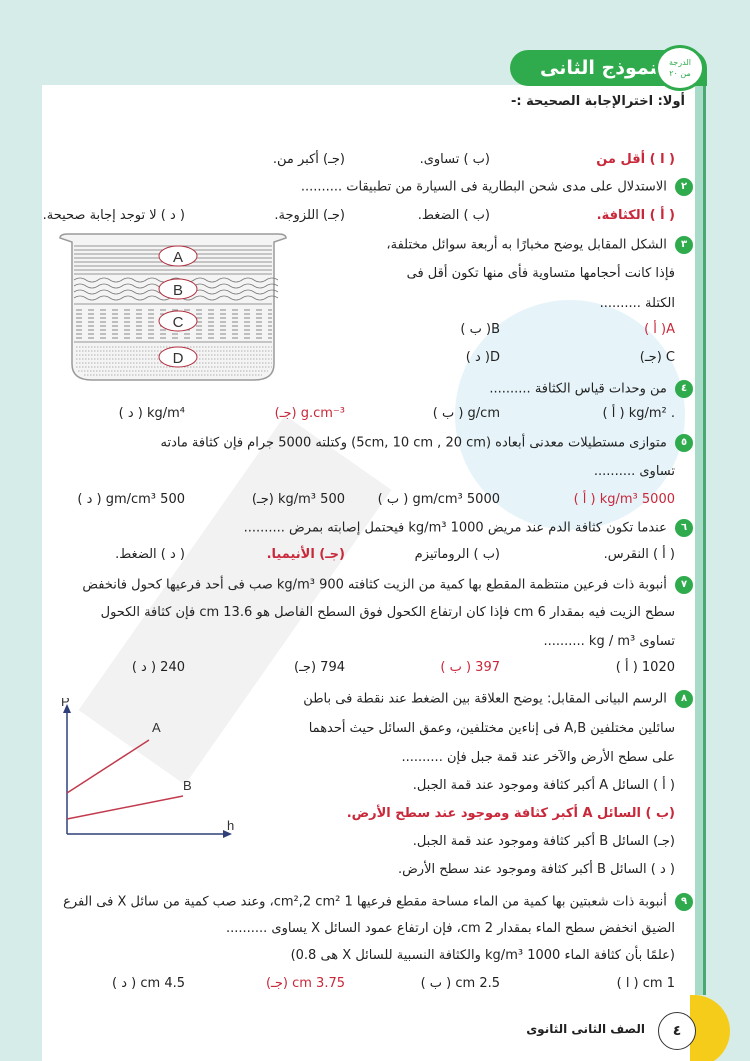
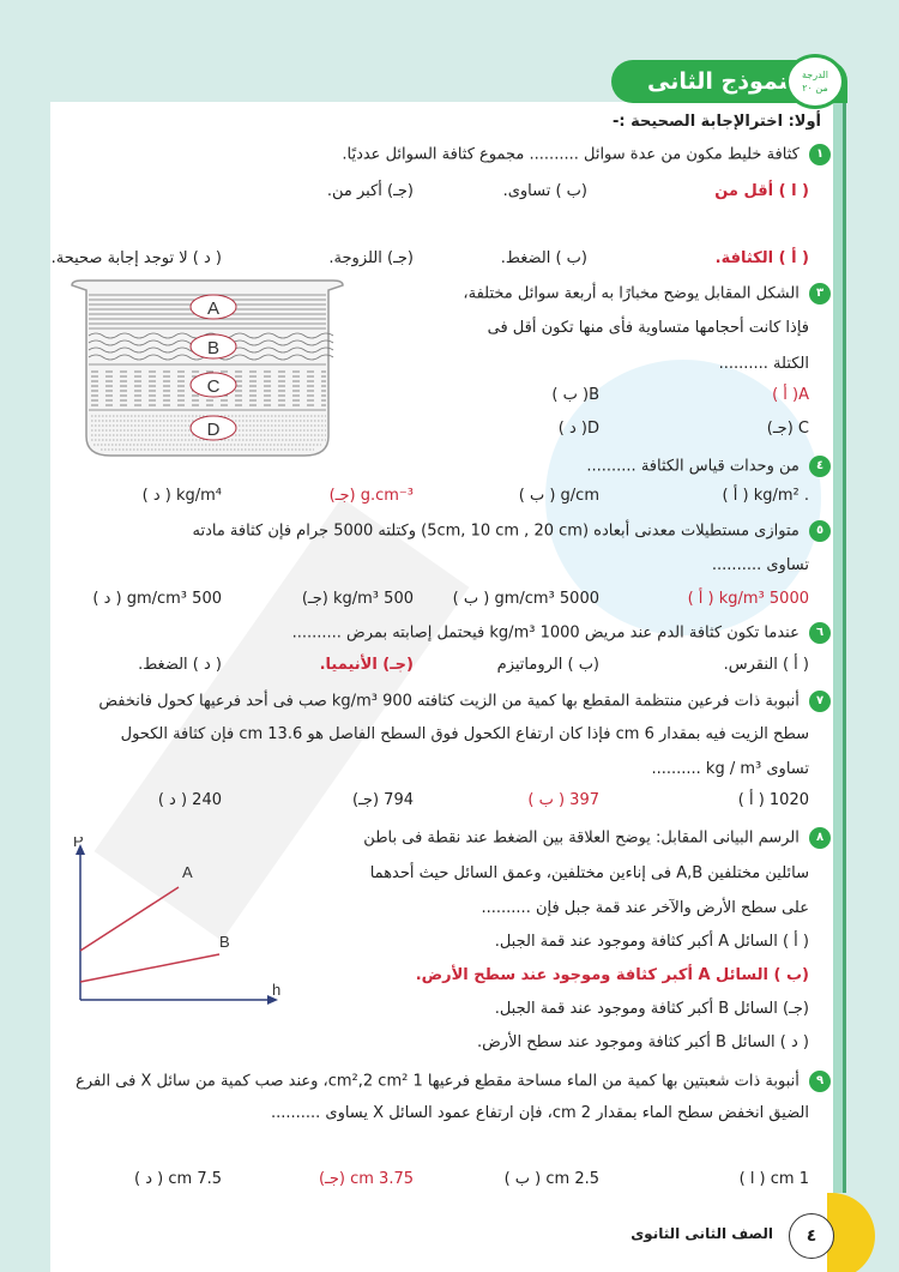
  نموذج الثانى
  الدرجة
  من ٢٠
  أولا: اخترالإجابة الصحيحة :-
+ ١ كثافة خليط مكون من عدة سوائل .......... مجموع كثافة السوائل عدديًا.
  ( ا ) أقل من
  (ب ) تساوى.
  (جـ) أكبر من.
- ٢ الاستدلال على مدى شحن البطارية فى السيارة من تطبيقات ..........
  ( أ ) الكثافة.
  (ب ) الضغط.
  (جـ) اللزوجة.
  ( د ) لا توجد إجابة صحيحة.
  A
  B
  C
  D
  ٣ الشكل المقابل يوضح مخبارًا به أربعة سوائل مختلفة،
  فإذا كانت أحجامها متساوية فأى منها تكون أقل فى
  الكتلة ..........
  A( أ )
  B( ب )
  C (جـ)
  D( د )
  ٤ من وحدات قياس الكثافة ..........
  . kg/m² ( أ )
  g/cm ( ب )
  g.cm⁻³ (جـ)
  kg/m⁴ ( د )
  ٥ متوازى مستطيلات معدنى أبعاده (5cm, 10 cm , 20 cm) وكتلته 5000 جرام فإن كثافة مادته
  تساوى ..........
  5000 kg/m³ ( أ )
  5000 gm/cm³ ( ب )
  500 kg/m³ (جـ)
  500 gm/cm³ ( د )
  ٦ عندما تكون كثافة الدم عند مريض 1000 kg/m³ فيحتمل إصابته بمرض ..........
  ( أ ) النقرس.
  (ب ) الروماتيزم
  (جـ) الأنيميا.
  ( د ) الضغط.
  ٧ أنبوبة ذات فرعين منتظمة المقطع بها كمية من الزيت كثافته 900 kg/m³ صب فى أحد فرعيها كحول فانخفض
  سطح الزيت فيه بمقدار 6 cm فإذا كان ارتفاع الكحول فوق السطح الفاصل هو 13.6 cm فإن كثافة الكحول
  تساوى kg / m³ ..........
  1020 ( أ )
  397 ( ب )
  794 (جـ)
  240 ( د )
  P
  h
  A
  B
  ٨ الرسم البيانى المقابل: يوضح العلاقة بين الضغط عند نقطة فى باطن
  سائلين مختلفين A,B فى إناءين مختلفين، وعمق السائل حيث أحدهما
  على سطح الأرض والآخر عند قمة جبل فإن ..........
  ( أ ) السائل A أكبر كثافة وموجود عند قمة الجبل.
  (ب ) السائل A أكبر كثافة وموجود عند سطح الأرض.
  (جـ) السائل B أكبر كثافة وموجود عند قمة الجبل.
  ( د ) السائل B أكبر كثافة وموجود عند سطح الأرض.
  ٩ أنبوبة ذات شعبتين بها كمية من الماء مساحة مقطع فرعيها 1 cm²,2 cm²، وعند صب كمية من سائل X فى الفرع
  الضيق انخفض سطح الماء بمقدار 2 cm، فإن ارتفاع عمود السائل X يساوى ..........
- (علمًا بأن كثافة الماء 1000 kg/m³ والكثافة النسبية للسائل X هى 0.8)
  1 cm ( ا )
  2.5 cm ( ب )
  3.75 cm (جـ)
- 4.5 cm ( د )
+ 7.5 cm ( د )
  ٤
  الصف الثانى الثانوى
